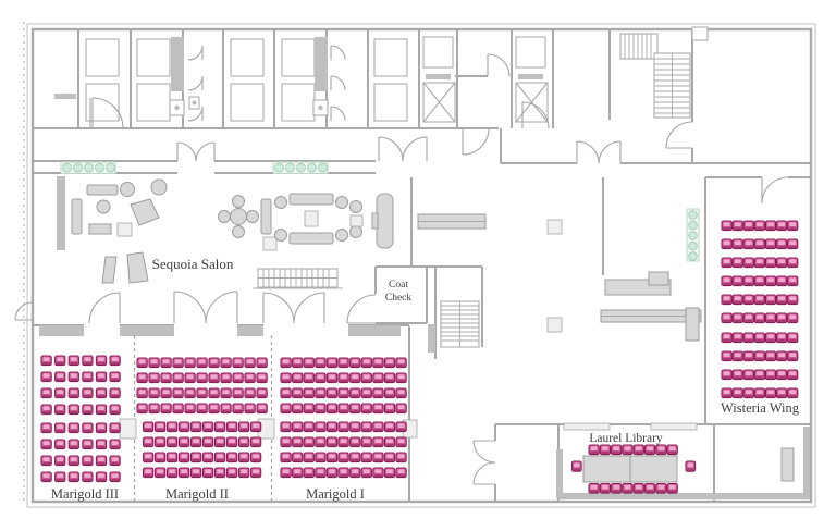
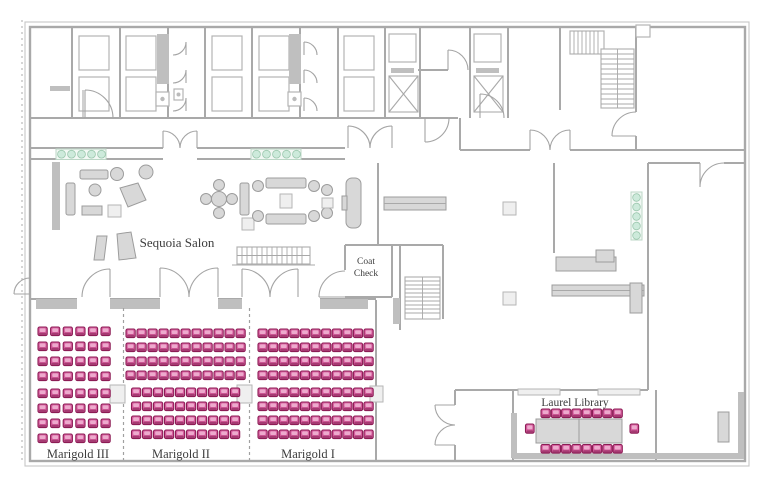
  Sequoia Salon
  Coat
  Check
  Marigold III
  Marigold II
  Marigold I
- Wisteria Wing
  Laurel Library
